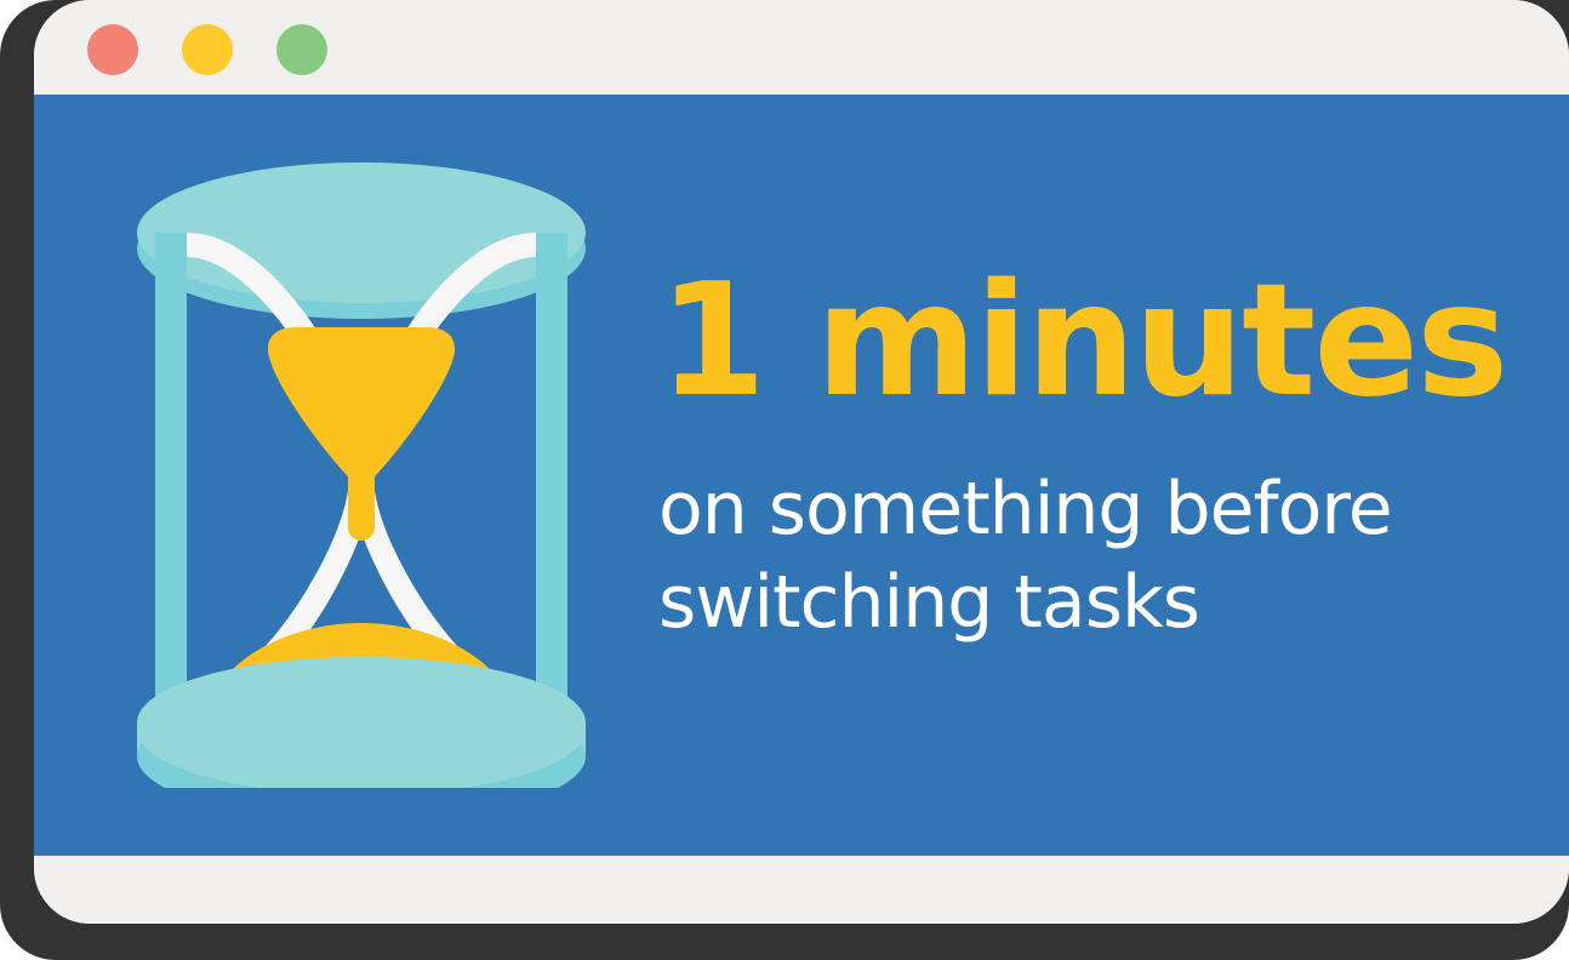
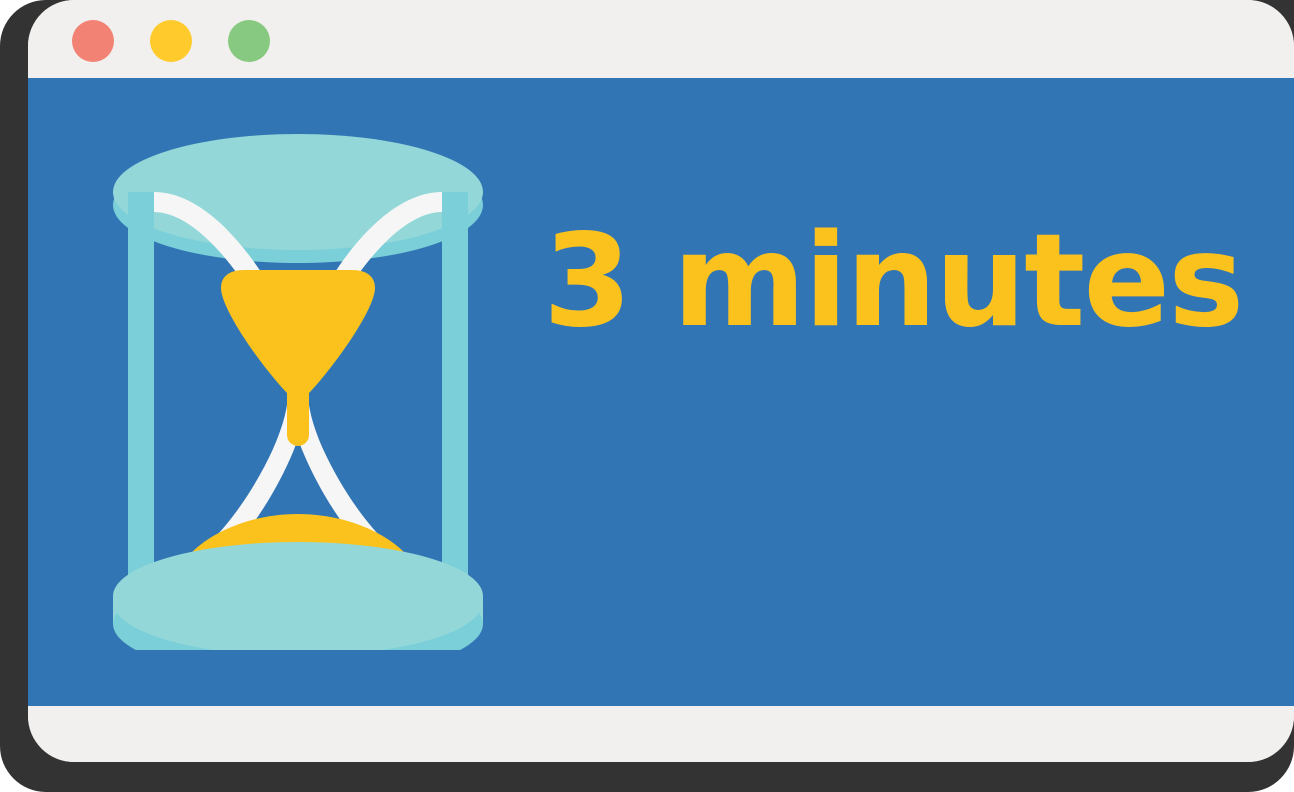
- 1 minutes
+ 3 minutes
- on something before
- switching tasks
